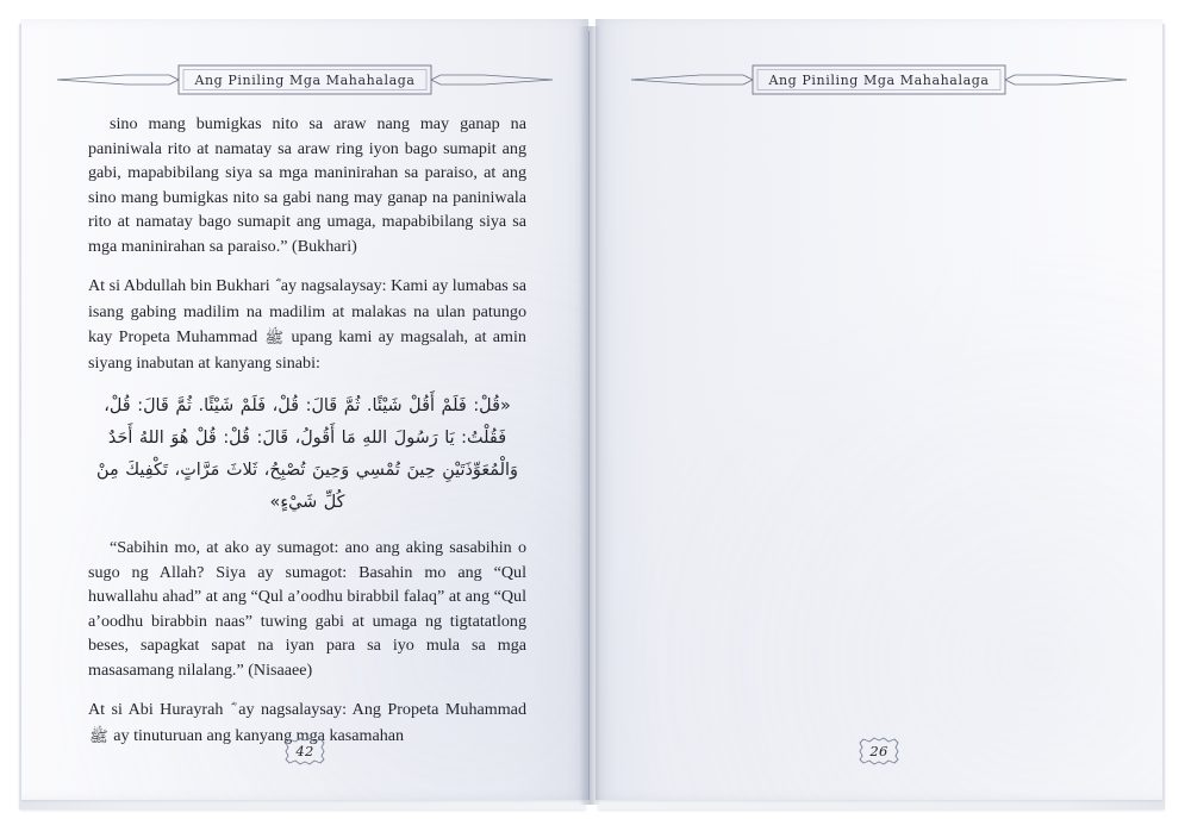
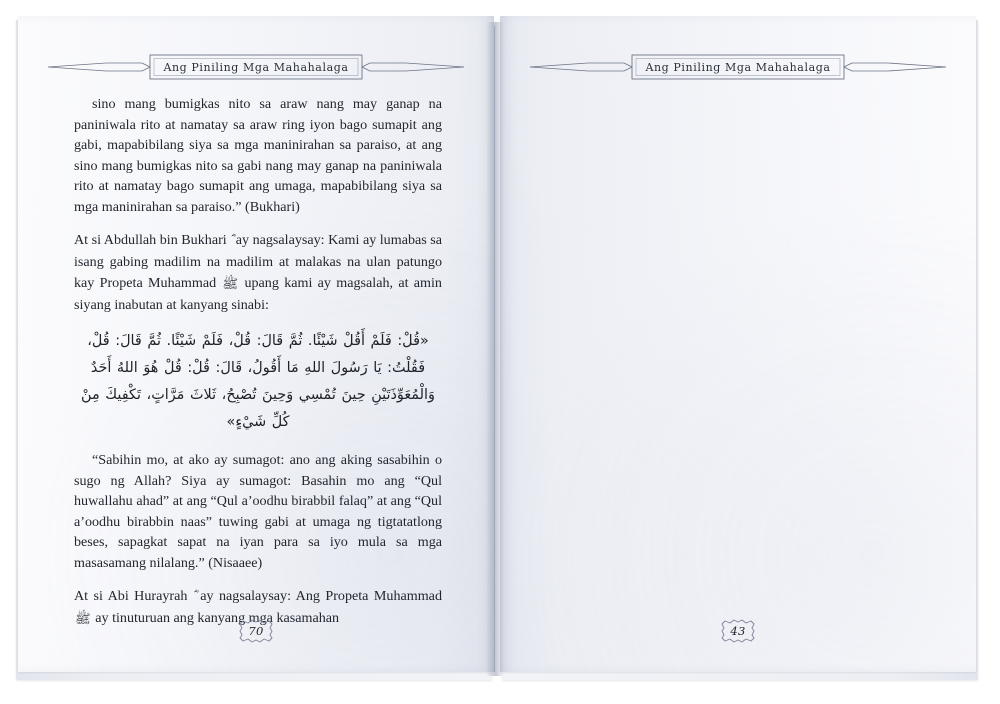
  Ang Piniling Mga Mahahalaga
  sino mang bumigkas nito sa araw nang may ganap na paniniwala rito at namatay sa araw ring iyon bago sumapit ang gabi, mapabibilang siya sa mga maninirahan sa paraiso, at ang sino mang bumigkas nito sa gabi nang may ganap na paniniwala rito at namatay bago sumapit ang umaga, mapabibilang siya sa mga maninirahan sa paraiso.” (Bukhari)
  At si Abdullah bin Bukhari ay nagsalaysay: Kami ay lumabas sa isang gabing madilim na madilim at malakas na ulan patungo kay Propeta Muhammad ﷺ upang kami ay magsalah, at amin siyang inabutan at kanyang sinabi:
  «قُلْ: فَلَمْ أَقُلْ شَيْئًا. ثُمَّ قَالَ: قُلْ، فَلَمْ شَيْئًا. ثُمَّ قَالَ: قُلْ، فَقُلْتُ: يَا رَسُولَ اللهِ مَا أَقُولُ، قَالَ: قُلْ: قُلْ هُوَ اللهُ أَحَدٌ وَالْمُعَوِّذَتَيْنِ حِينَ تُمْسِي وَحِينَ تُصْبِحُ، ثَلاثَ مَرَّاتٍ، تَكْفِيكَ مِنْ كُلِّ شَيْءٍ»
  “Sabihin mo, at ako ay sumagot: ano ang aking sasabihin o sugo ng Allah? Siya ay sumagot: Basahin mo ang “Qul huwallahu ahad” at ang “Qul a’oodhu birabbil falaq” at ang “Qul a’oodhu birabbin naas” tuwing gabi at umaga ng tigtatatlong beses, sapagkat sapat na iyan para sa iyo mula sa mga masasamang nilalang.” (Nisaaee)
  At si Abi Hurayrah ay nagsalaysay: Ang Propeta Muhammad ﷺ ay tinuturuan ang kanyang mga kasamahan
- 42
+ 70
  Ang Piniling Mga Mahahalaga
- 26
+ 43
